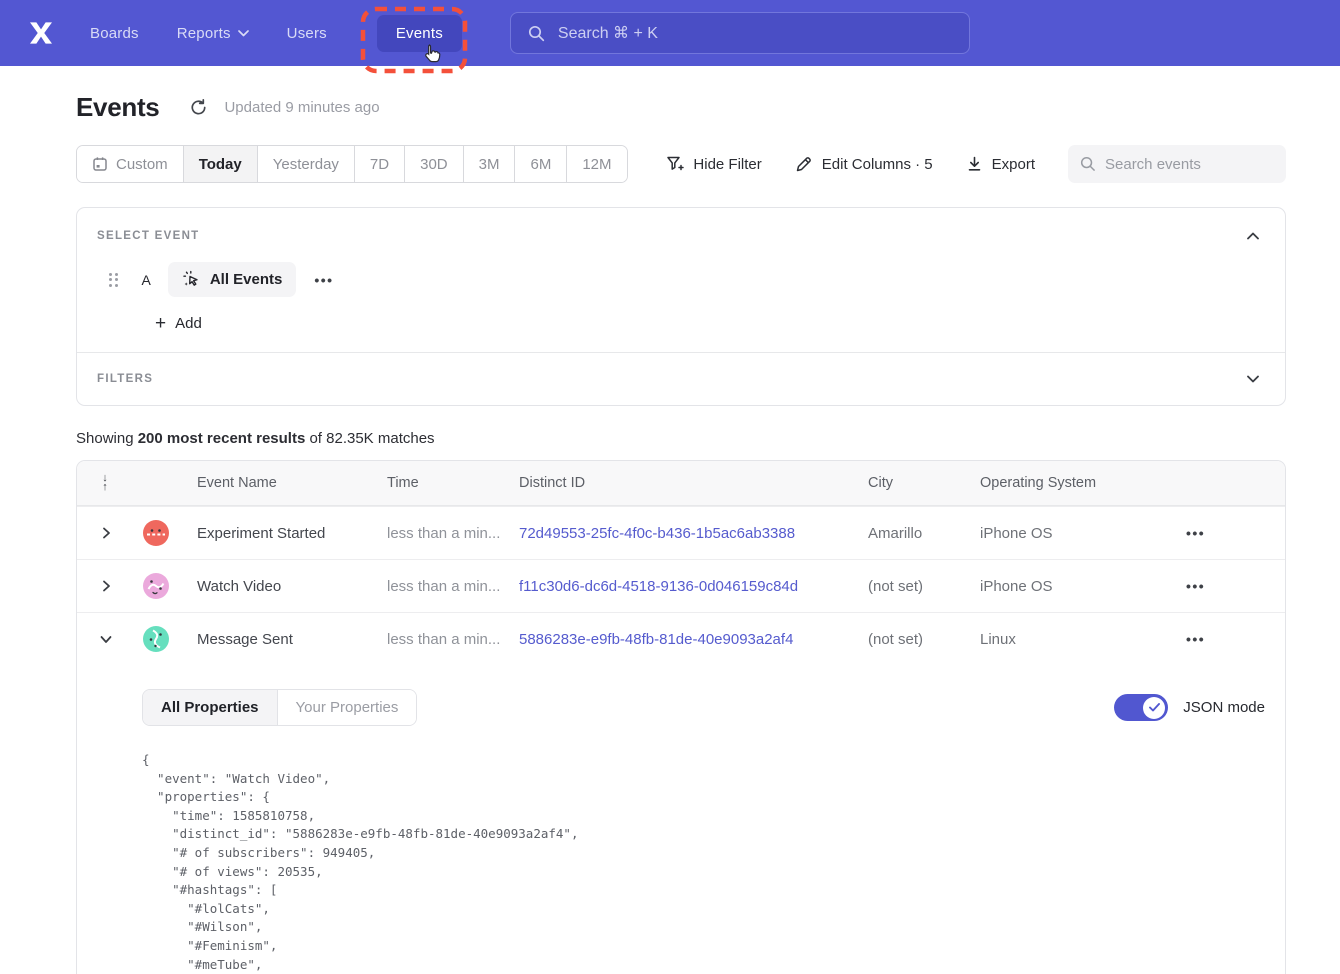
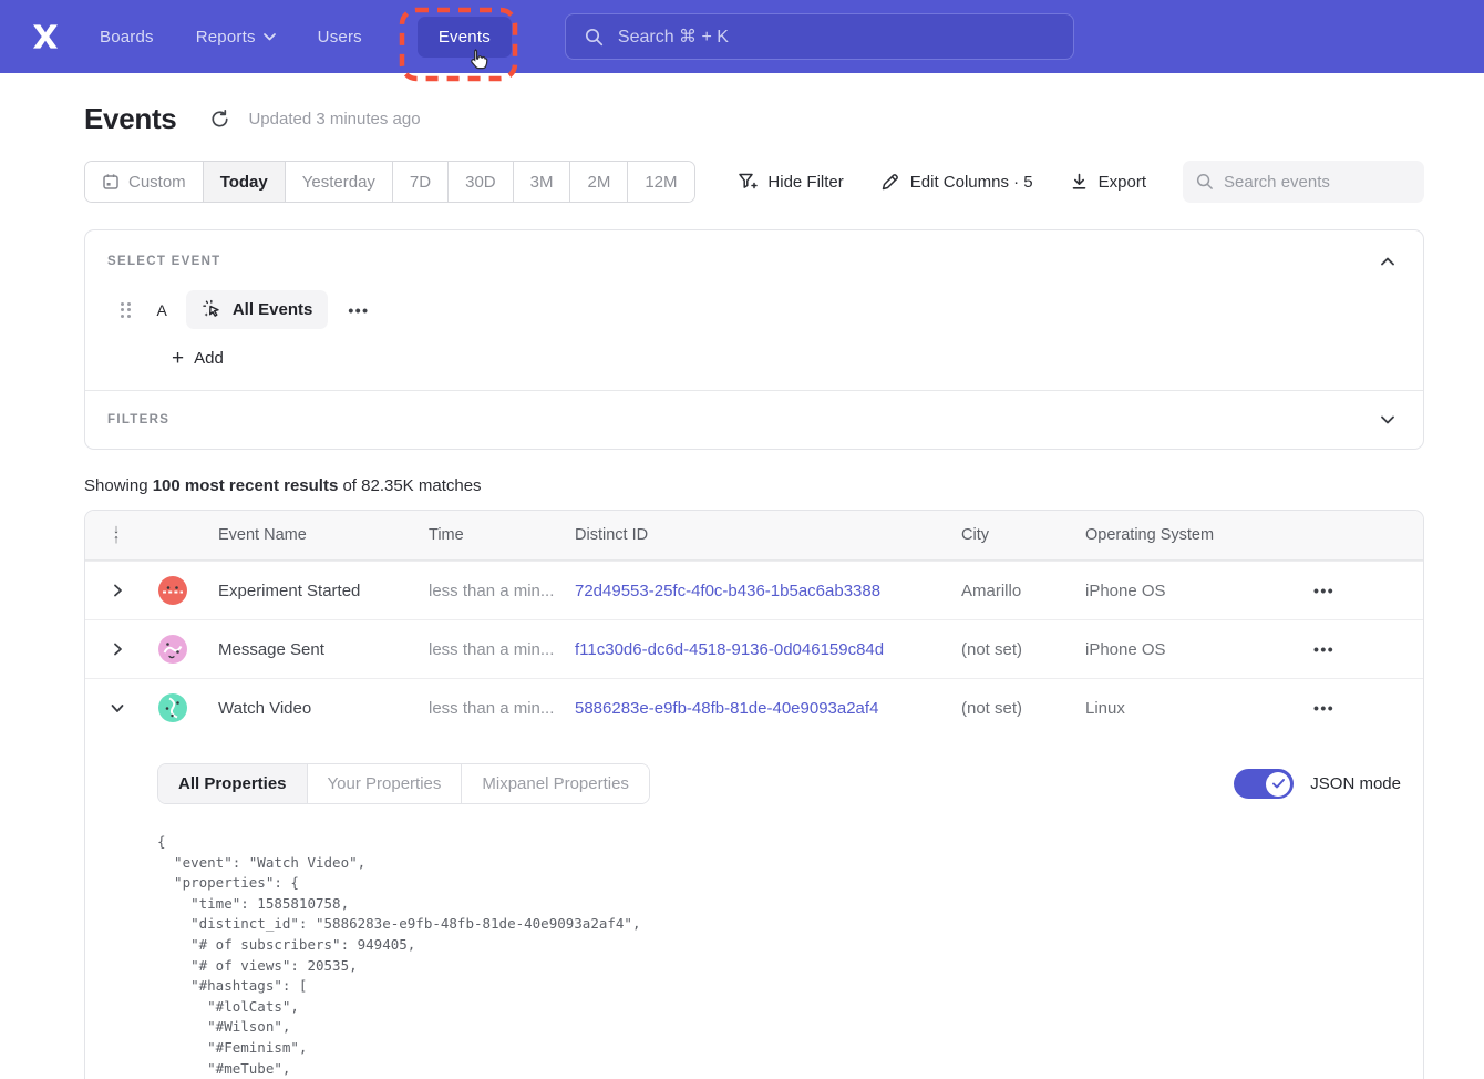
  Boards
  Reports
  Users
  Events
  Search ⌘ + K
  Events
- Updated 9 minutes ago
+ Updated 3 minutes ago
  Custom
  Today
  Yesterday
  7D
  30D
  3M
- 6M
+ 2M
  12M
  Hide Filter
  Edit Columns · 5
  Export
  Search events
  SELECT EVENT
  A
  All Events
  •••
  +
  Add
  FILTERS
- Showing 200 most recent results of 82.35K matches
+ Showing 100 most recent results of 82.35K matches
  ↓
  ↑
  Event Name
  Time
  Distinct ID
  City
  Operating System
  Experiment Started
  less than a min...
  72d49553-25fc-4f0c-b436-1b5ac6ab3388
  Amarillo
  iPhone OS
  •••
- Watch Video
+ Message Sent
  less than a min...
  f11c30d6-dc6d-4518-9136-0d046159c84d
  (not set)
  iPhone OS
  •••
- Message Sent
+ Watch Video
  less than a min...
  5886283e-e9fb-48fb-81de-40e9093a2af4
  (not set)
  Linux
  •••
  All Properties
  Your Properties
+ Mixpanel Properties
  JSON mode
  {
  "event": "Watch Video",
  "properties": {
  "time": 1585810758,
  "distinct_id": "5886283e-e9fb-48fb-81de-40e9093a2af4",
  "# of subscribers": 949405,
  "# of views": 20535,
  "#hashtags": [
  "#lolCats",
  "#Wilson",
  "#Feminism",
  "#meTube",
